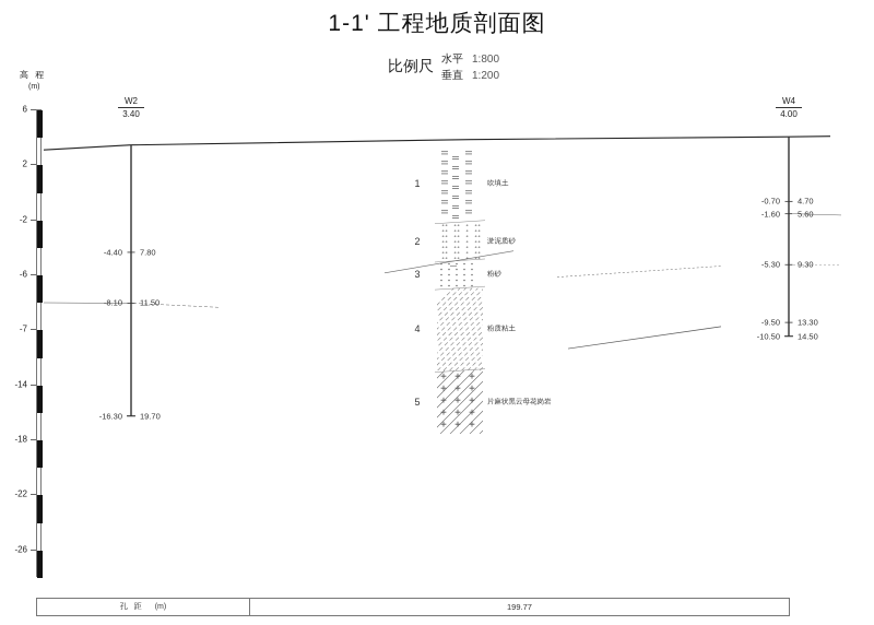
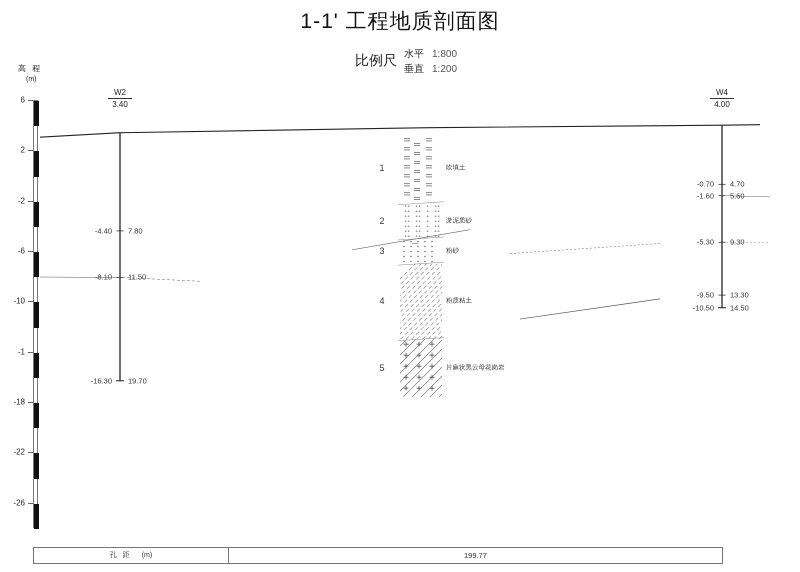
  1-1' 工程地质剖面图
  比例尺
  水平
  1:800
  垂直
  1:200
  高 程
  6
  2
  -2
  -6
- -7
+ -10
- -14
+ -1
  -18
  -22
  -26
  W2
  3.40
  -4.40
  7.80
  -8.10
  11.50
  -16.30
  19.70
  W4
  4.00
  -0.70
  4.70
  -1.60
  5.60
  -5.30
  9.30
  -9.50
  13.30
  -10.50
  14.50
  1
  2
  3
  4
  5
  199.77
